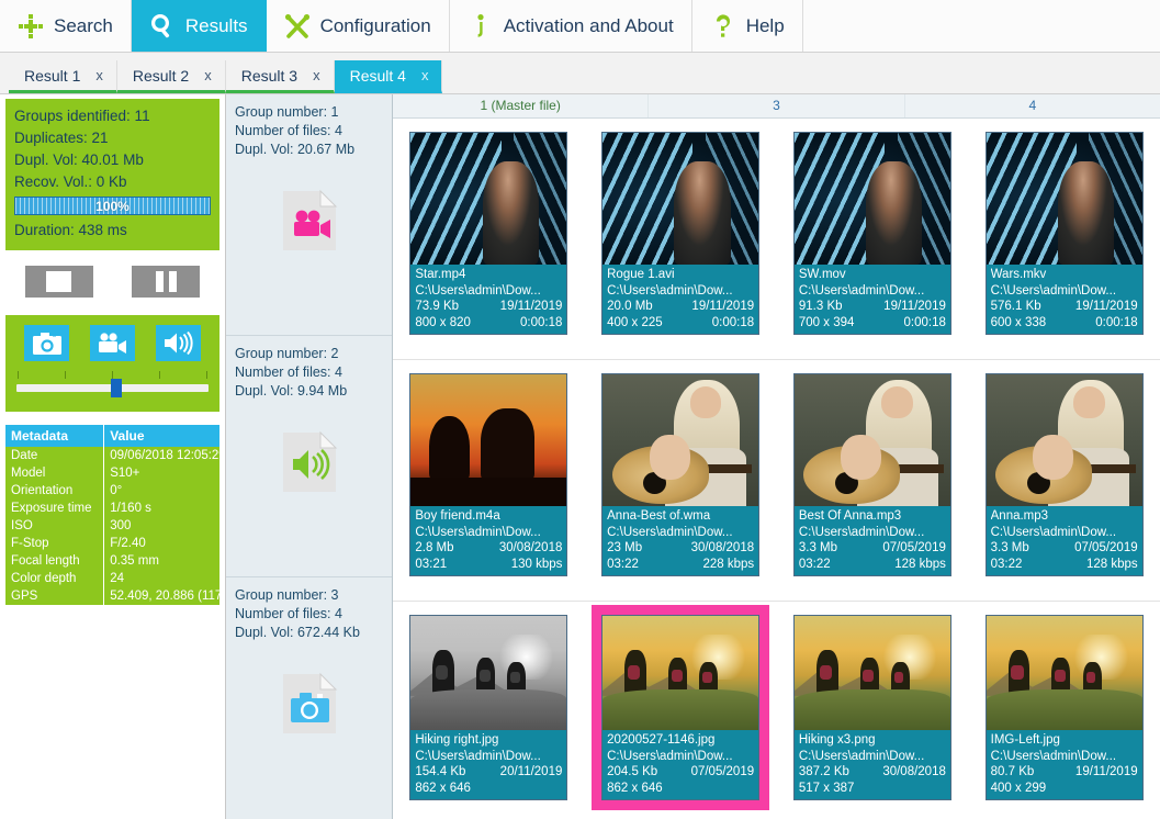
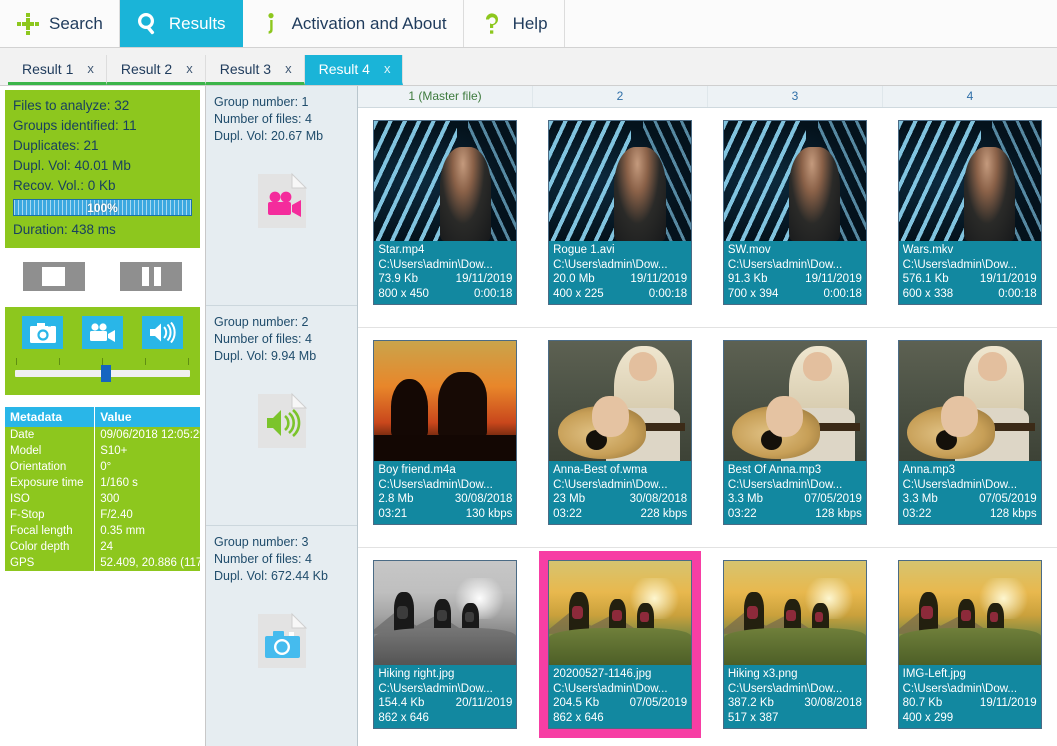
  Search
  Results
- Configuration
  Activation and About
  Help
  Result 1
  x
  Result 2
  x
  Result 3
  x
  Result 4
  x
+ Files to analyze: 32
  Groups identified: 11
  Duplicates: 21
  Dupl. Vol: 40.01 Mb
  Recov. Vol.: 0 Kb
  100%
  Duration: 438 ms
  Metadata	Value
  Date	09/06/2018 12:05:2
  Model	S10+
  Orientation	0°
  Exposure time	1/160 s
  ISO	300
  F-Stop	F/2.40
  Focal length	0.35 mm
  Color depth	24
  GPS	52.409, 20.886 (117
  Group number: 1
  Number of files: 4
  Dupl. Vol: 20.67 Mb
  Group number: 2
  Number of files: 4
  Dupl. Vol: 9.94 Mb
  Group number: 3
  Number of files: 4
  Dupl. Vol: 672.44 Kb
  1 (Master file)
+ 2
  3
  4
  Star.mp4
  C:\Users\admin\Dow...
  73.9 Kb
  19/11/2019
- 800 x 820
+ 800 x 450
  0:00:18
  Rogue 1.avi
  C:\Users\admin\Dow...
  20.0 Mb
  19/11/2019
  400 x 225
  0:00:18
  SW.mov
  C:\Users\admin\Dow...
  91.3 Kb
  19/11/2019
  700 x 394
  0:00:18
  Wars.mkv
  C:\Users\admin\Dow...
  576.1 Kb
  19/11/2019
  600 x 338
  0:00:18
  Boy friend.m4a
  C:\Users\admin\Dow...
  2.8 Mb
  30/08/2018
  03:21
  130 kbps
  Anna-Best of.wma
  C:\Users\admin\Dow...
  23 Mb
  30/08/2018
  03:22
  228 kbps
  Best Of Anna.mp3
  C:\Users\admin\Dow...
  3.3 Mb
  07/05/2019
  03:22
  128 kbps
  Anna.mp3
  C:\Users\admin\Dow...
  3.3 Mb
  07/05/2019
  03:22
  128 kbps
  Hiking right.jpg
  C:\Users\admin\Dow...
  154.4 Kb
  20/11/2019
  862 x 646
  20200527-1146.jpg
  C:\Users\admin\Dow...
  204.5 Kb
  07/05/2019
  862 x 646
  Hiking x3.png
  C:\Users\admin\Dow...
  387.2 Kb
  30/08/2018
  517 x 387
  IMG-Left.jpg
  C:\Users\admin\Dow...
  80.7 Kb
  19/11/2019
  400 x 299
